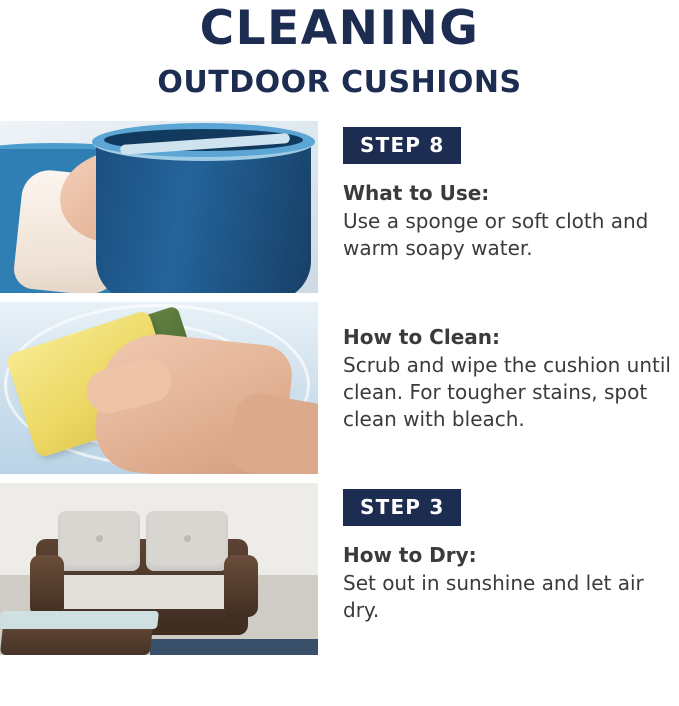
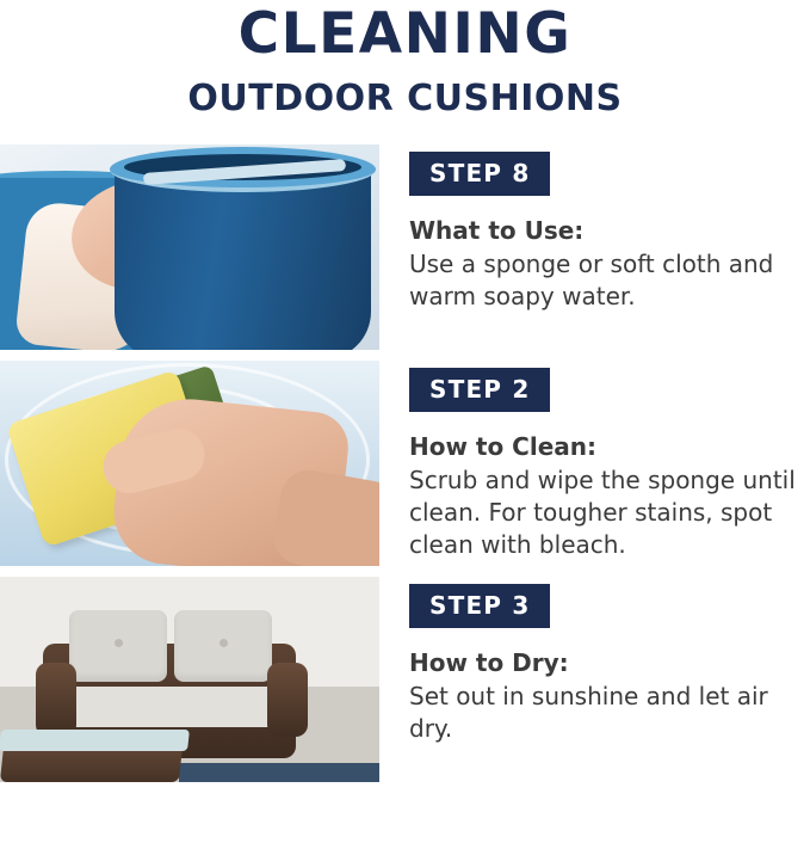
  CLEANING
  OUTDOOR CUSHIONS
  STEP 8
  What to Use:
  Use a sponge or soft cloth and warm soapy water.
+ STEP 2
  How to Clean:
- Scrub and wipe the cushion until clean. For tougher stains, spot clean with bleach.
+ Scrub and wipe the sponge until clean. For tougher stains, spot clean with bleach.
  STEP 3
  How to Dry:
  Set out in sunshine and let air dry.
